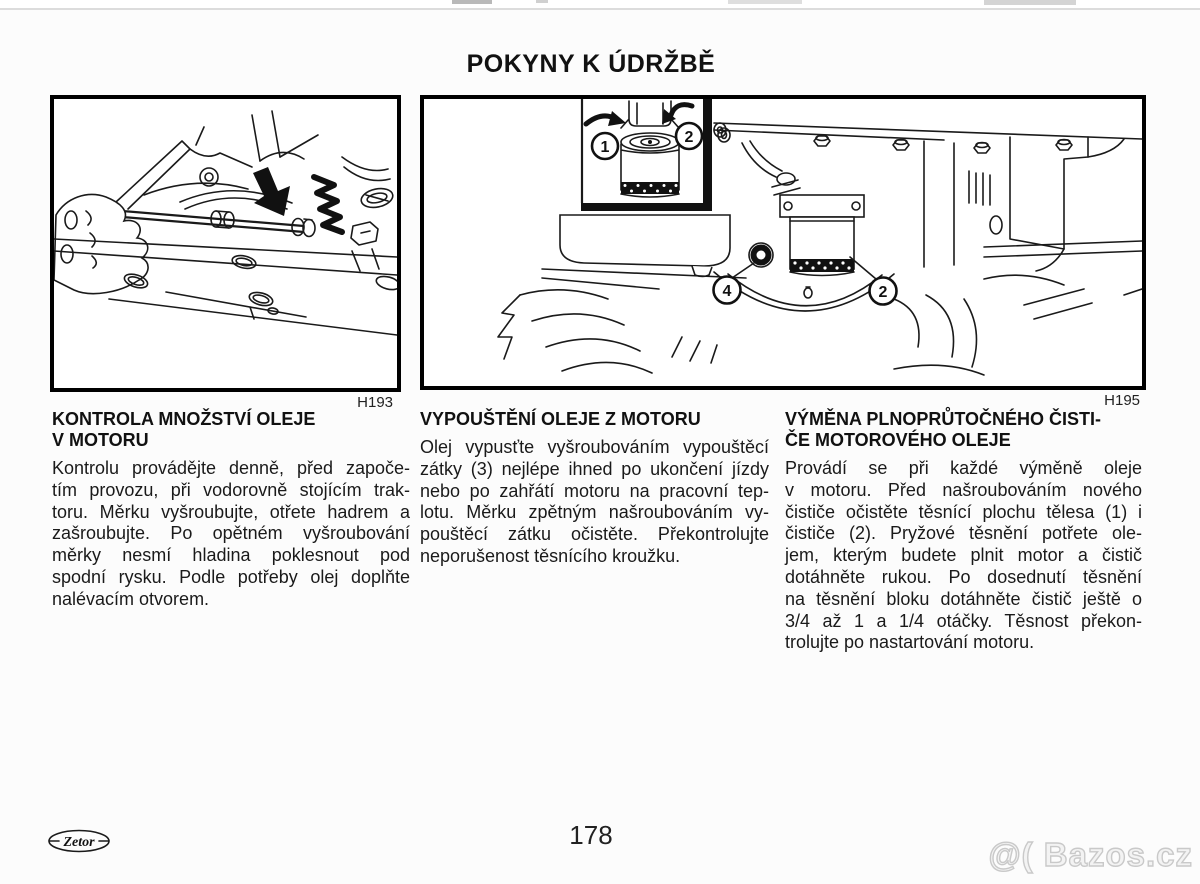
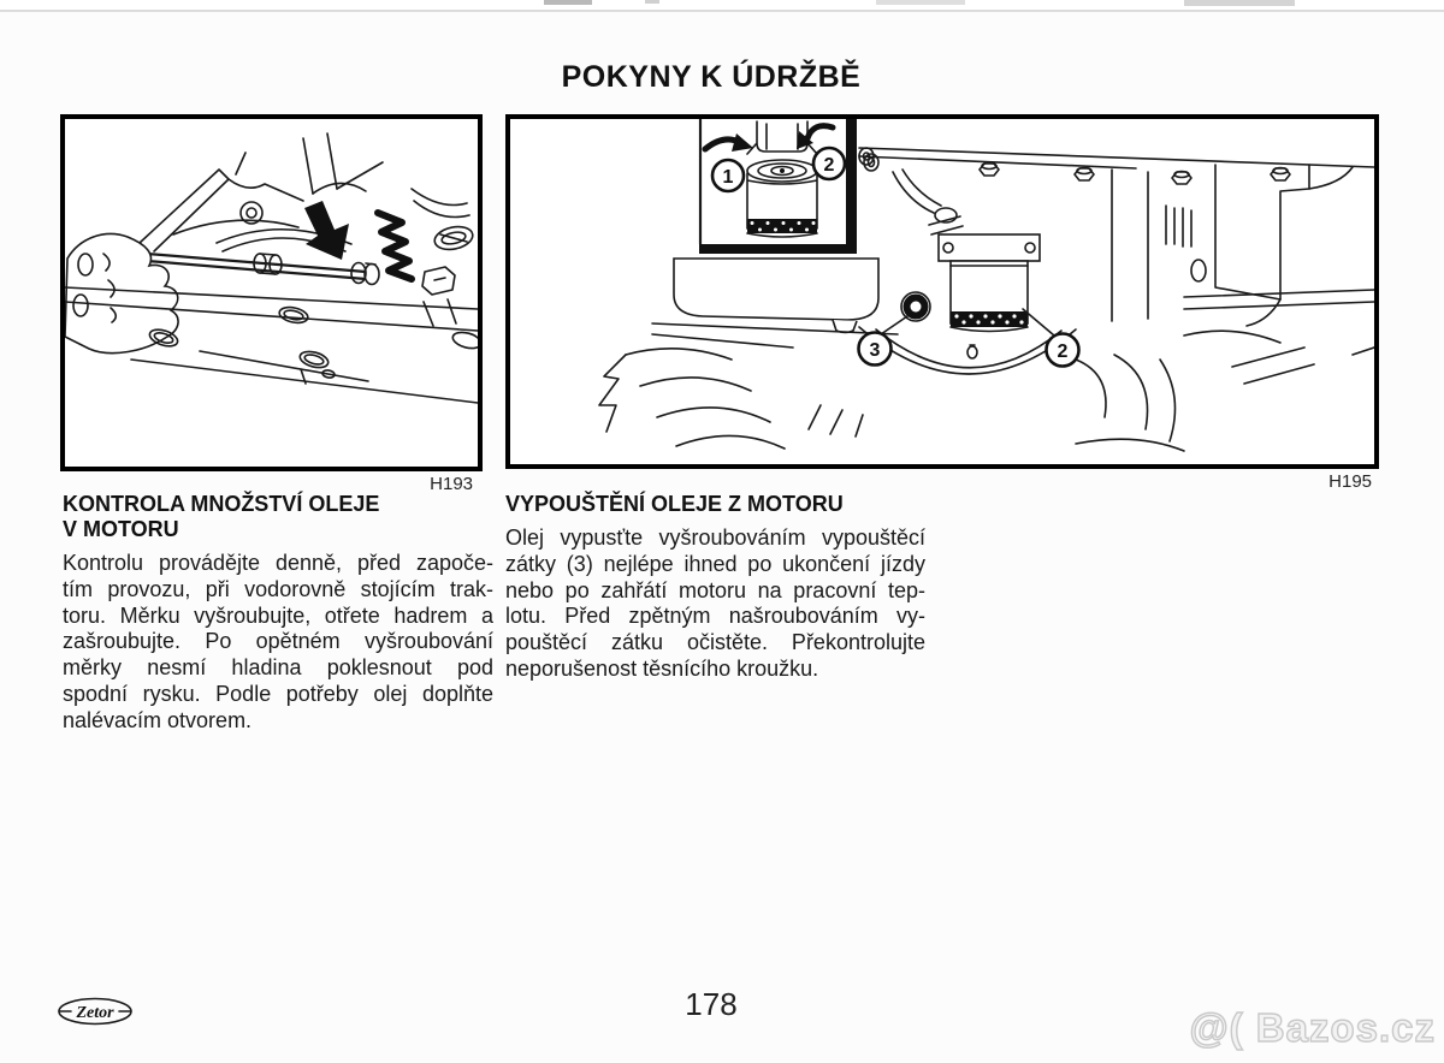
  POKYNY K ÚDRŽBĚ
  H193
- 4
+ 3
  2
  1
  2
  H195
  KONTROLA MNOŽSTVÍ OLEJE
  V MOTORU
  Kontrolu provádějte denně, před započe-
  tím provozu, při vodorovně stojícím trak-
  toru. Měrku vyšroubujte, otřete hadrem a
  zašroubujte. Po opětném vyšroubování
  měrky nesmí hladina poklesnout pod
  spodní rysku. Podle potřeby olej doplňte
  nalévacím otvorem.
  VYPOUŠTĚNÍ OLEJE Z MOTORU
  Olej vypusťte vyšroubováním vypouštěcí
  zátky (3) nejlépe ihned po ukončení jízdy
  nebo po zahřátí motoru na pracovní tep-
- lotu. Měrku zpětným našroubováním vy-
+ lotu. Před zpětným našroubováním vy-
  pouštěcí zátku očistěte. Překontrolujte
  neporušenost těsnícího kroužku.
- VÝMĚNA PLNOPRŮTOČNÉHO ČISTI-
- ČE MOTOROVÉHO OLEJE
- Provádí se při každé výměně oleje
- v motoru. Před našroubováním nového
- čističe očistěte těsnící plochu tělesa (1) i
- čističe (2). Pryžové těsnění potřete ole-
- jem, kterým budete plnit motor a čistič
- dotáhněte rukou. Po dosednutí těsnění
- na těsnění bloku dotáhněte čistič ještě o
- 3/4 až 1 a 1/4 otáčky. Těsnost překon-
- trolujte po nastartování motoru.
  Zetor
  178
  @( Bazos.cz
